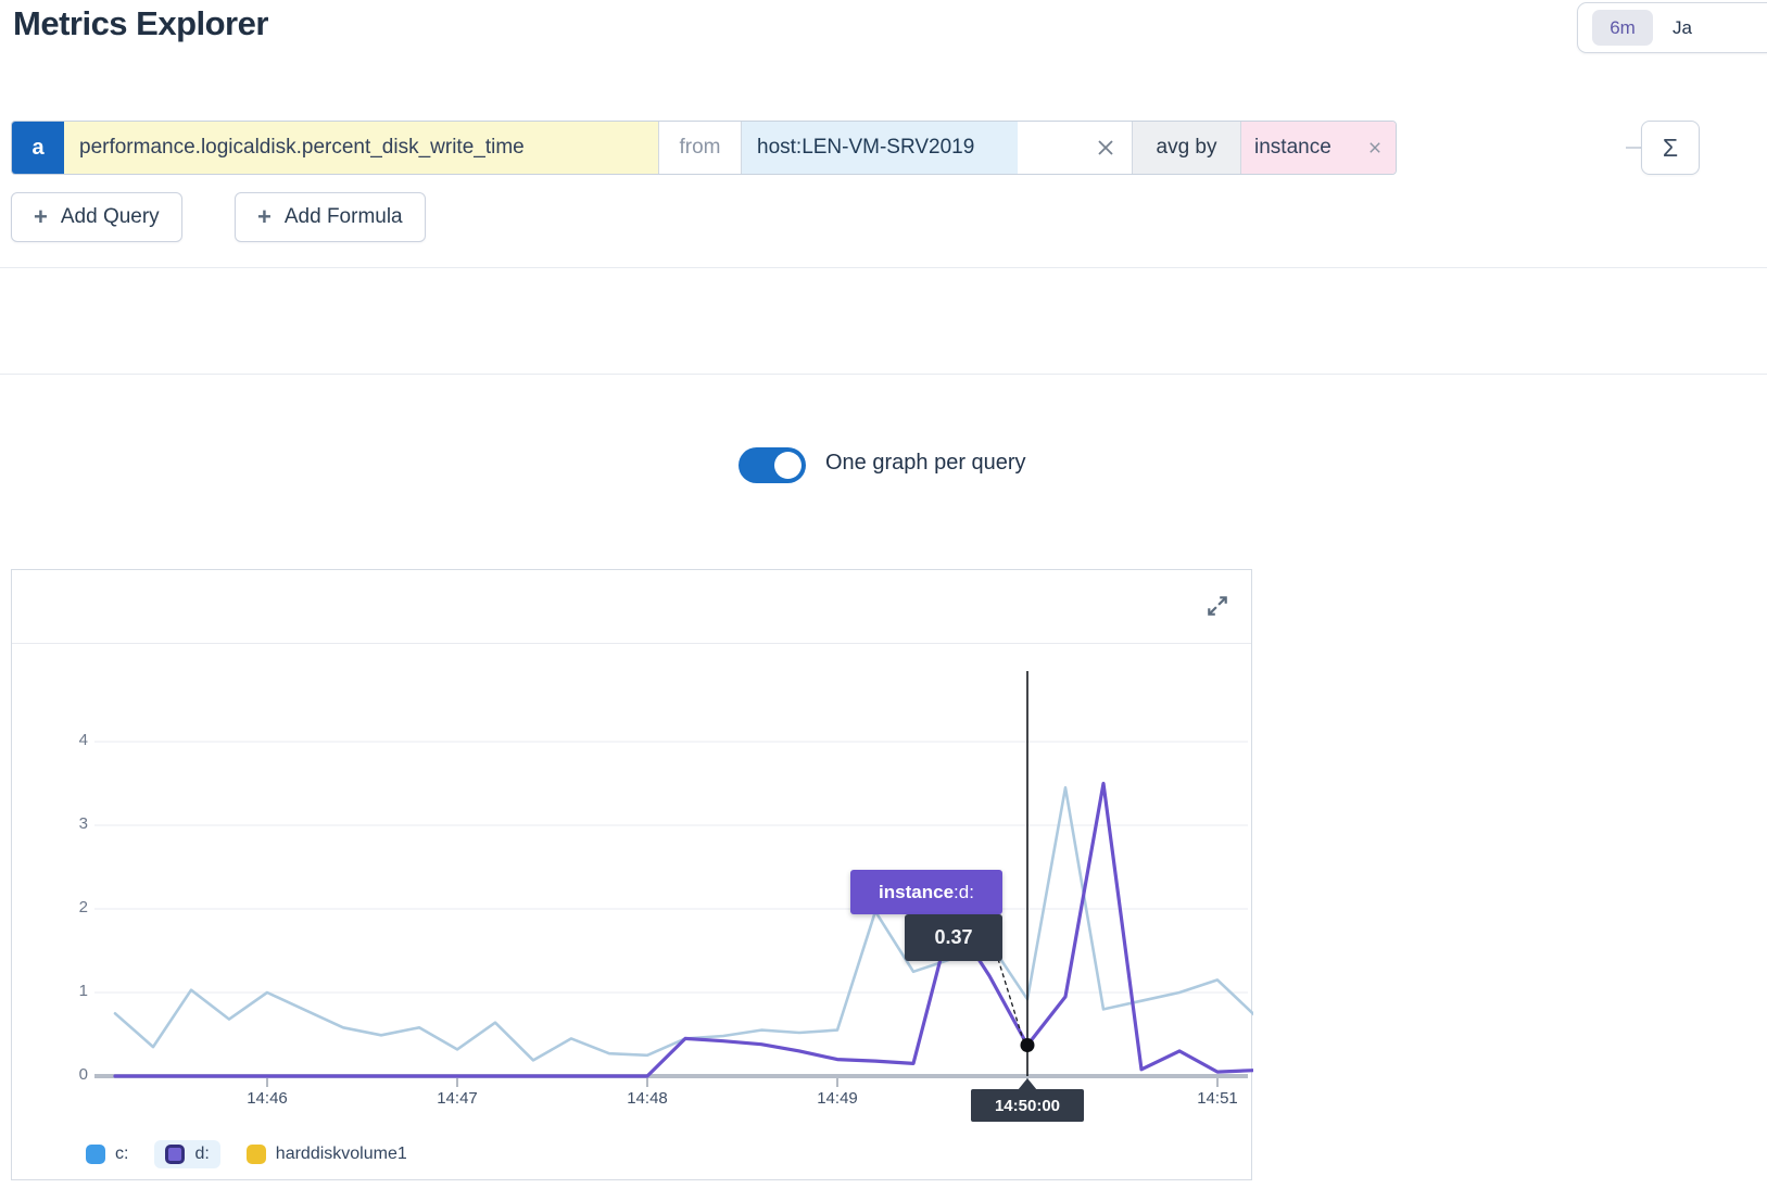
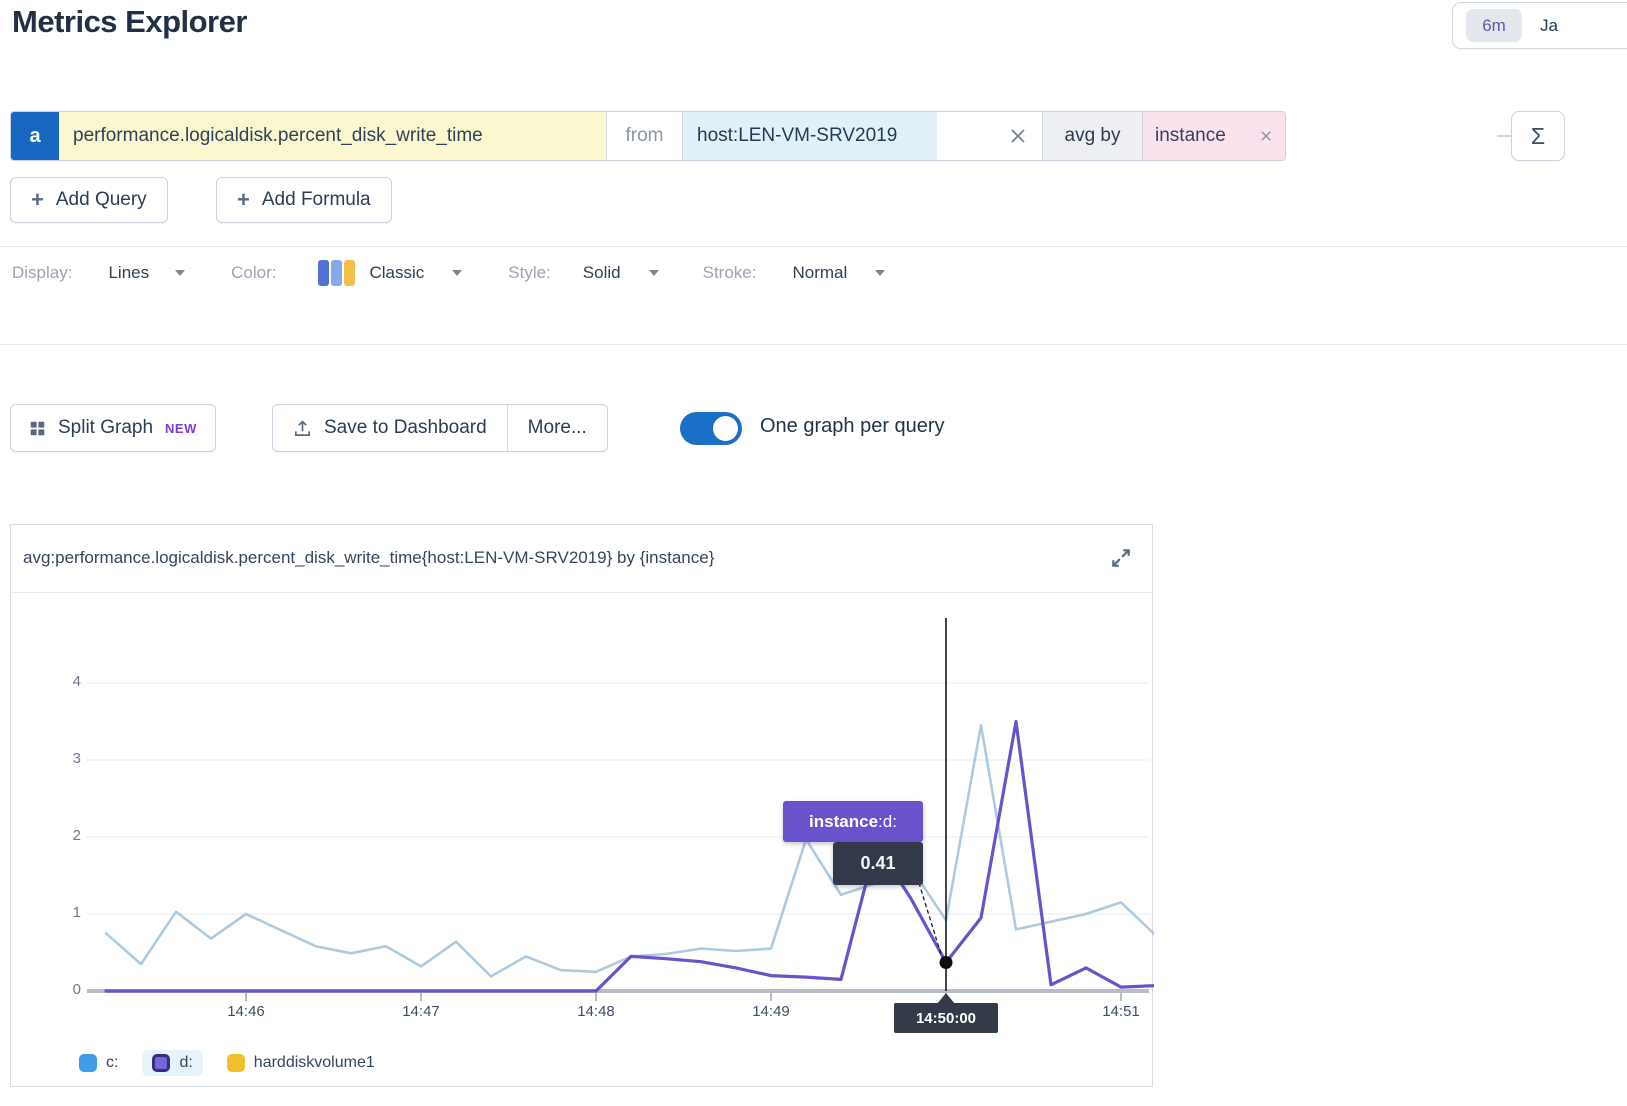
  Metrics Explorer
  6m
  Ja
  a
  performance.logicaldisk.percent_disk_write_time
  from
  host:LEN-VM-SRV2019
  avg by
  instance
  Σ
  +
  Add Query
  +
  Add Formula
+ Display:
+ Lines
+ Color:
+ Classic
+ Style:
+ Solid
+ Stroke:
+ Normal
+ Split Graph
+ NEW
+ Save to Dashboard
+ More...
  One graph per query
+ avg:performance.logicaldisk.percent_disk_write_time{host:LEN-VM-SRV2019} by {instance}
  0
  1
  2
  3
  4
  14:46
  14:47
  14:48
  14:49
  14:51
  instance
  :d:
- 0.37
+ 0.41
  14:50:00
  c:
  d:
  harddiskvolume1
